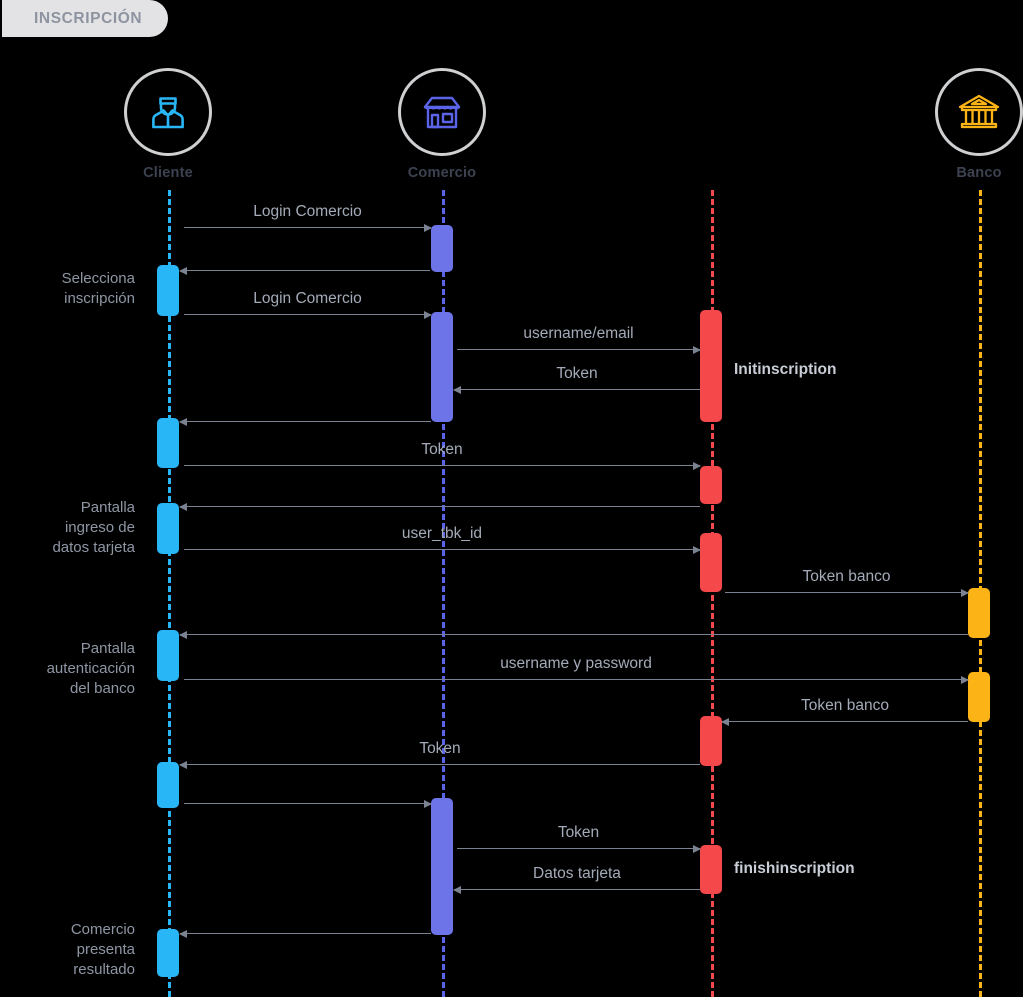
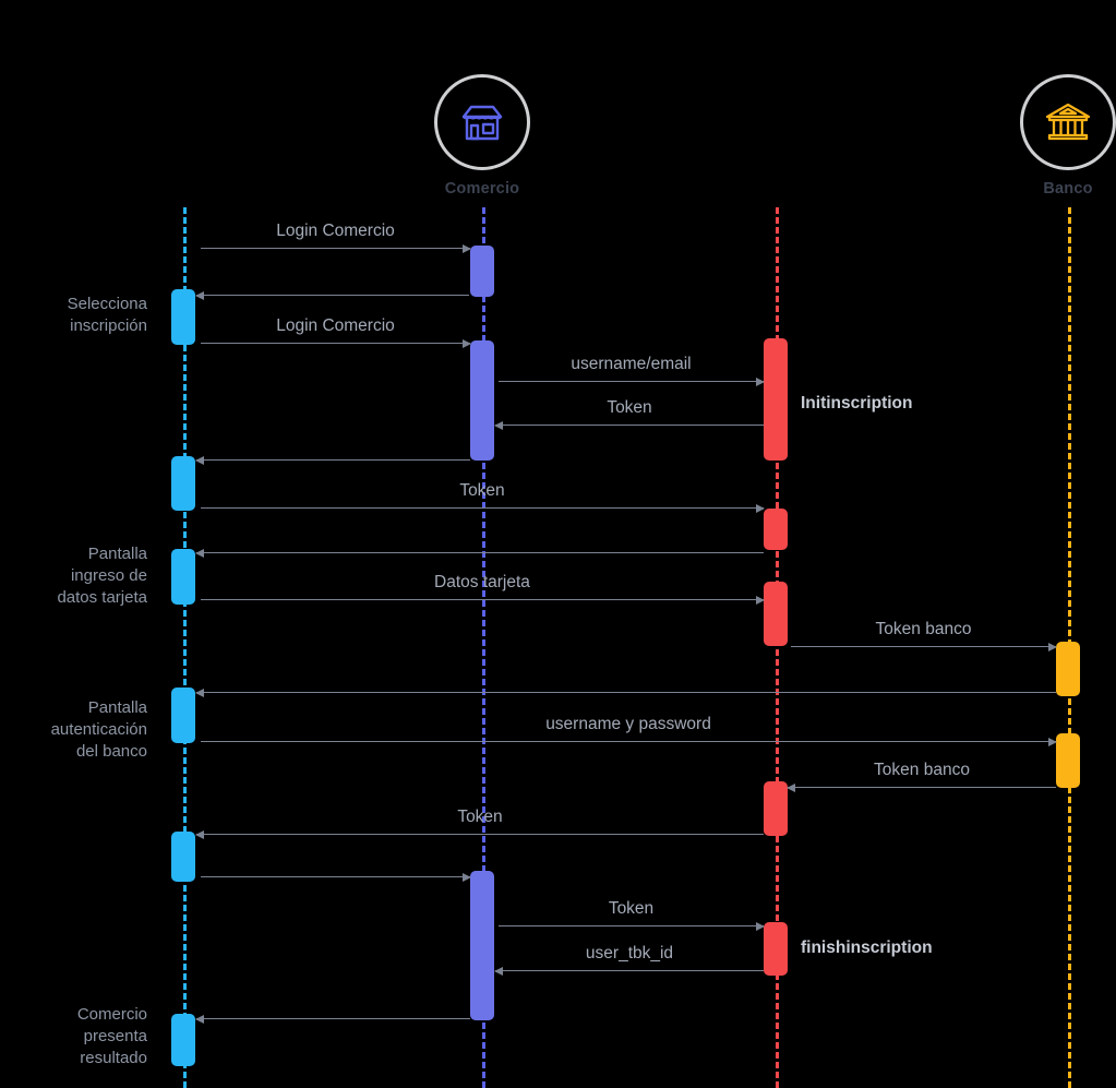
- INSCRIPCIÓN
- Cliente
  Comercio
  Banco
  Login Comercio
  Login Comercio
  username/email
  Token
  Token
- user_tbk_id
+ Datos tarjeta
  Token banco
  username y password
  Token banco
  Token
  Token
- Datos tarjeta
+ user_tbk_id
  Selecciona
  inscripción
  Pantalla
  ingreso de
  datos tarjeta
  Pantalla
  autenticación
  del banco
  Comercio
  presenta
  resultado
  Initinscription
  finishinscription
